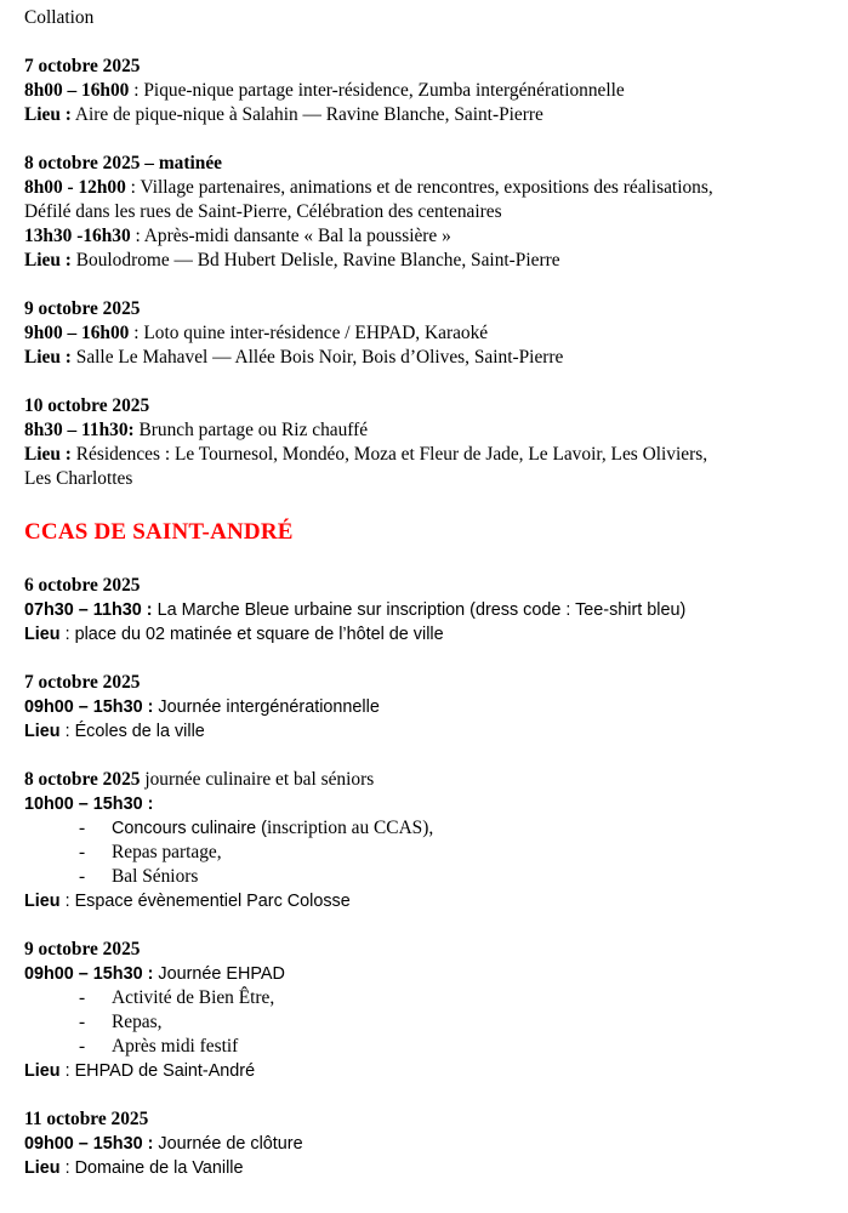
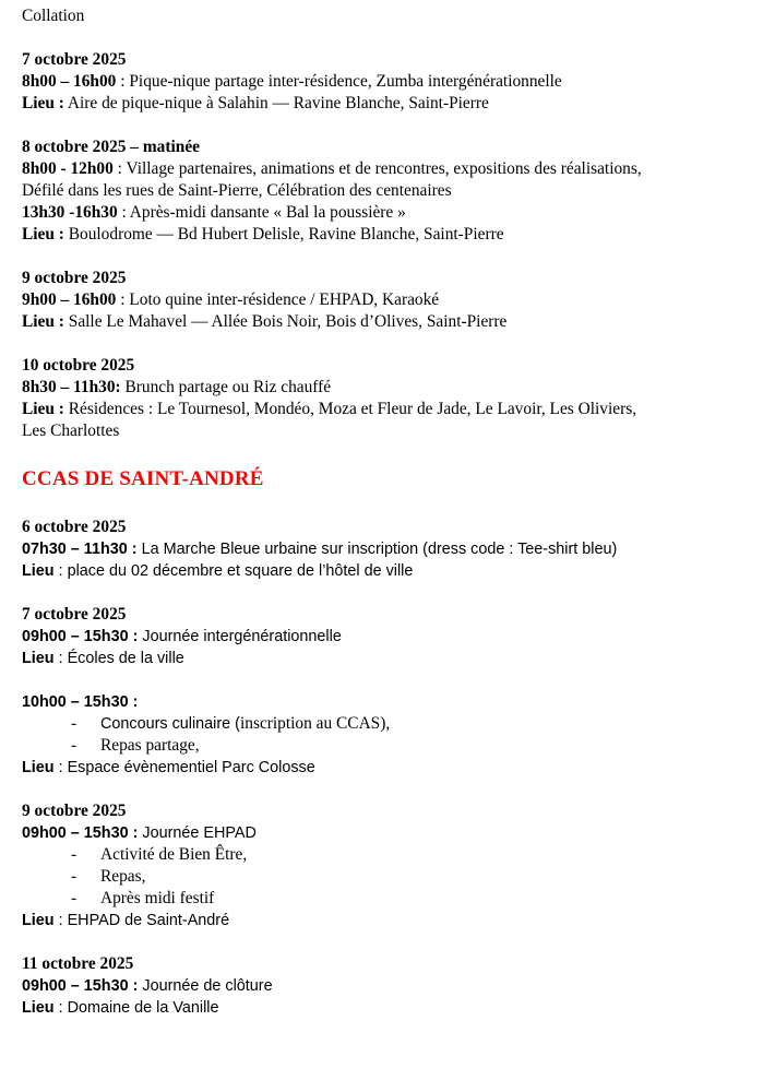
  Collation
  7 octobre 2025
  8h00 – 16h00 : Pique-nique partage inter-résidence, Zumba intergénérationnelle
  Lieu : Aire de pique-nique à Salahin — Ravine Blanche, Saint-Pierre
  8 octobre 2025 – matinée
  8h00 - 12h00 : Village partenaires, animations et de rencontres, expositions des réalisations,
  Défilé dans les rues de Saint-Pierre, Célébration des centenaires
  13h30 -16h30 : Après-midi dansante « Bal la poussière »
  Lieu : Boulodrome — Bd Hubert Delisle, Ravine Blanche, Saint-Pierre
  9 octobre 2025
  9h00 – 16h00 : Loto quine inter-résidence / EHPAD, Karaoké
  Lieu : Salle Le Mahavel — Allée Bois Noir, Bois d’Olives, Saint-Pierre
  10 octobre 2025
  8h30 – 11h30: Brunch partage ou Riz chauffé
  Lieu : Résidences : Le Tournesol, Mondéo, Moza et Fleur de Jade, Le Lavoir, Les Oliviers,
  Les Charlottes
  CCAS DE SAINT-ANDRÉ
  6 octobre 2025
  07h30 – 11h30 : La Marche Bleue urbaine sur inscription (dress code : Tee-shirt bleu)
- Lieu : place du 02 matinée et square de l’hôtel de ville
+ Lieu : place du 02 décembre et square de l’hôtel de ville
  7 octobre 2025
  09h00 – 15h30 : Journée intergénérationnelle
  Lieu : Écoles de la ville
- 8 octobre 2025 journée culinaire et bal séniors
  10h00 – 15h30 :
  - Concours culinaire (inscription au CCAS),
  - Repas partage,
- - Bal Séniors
  Lieu : Espace évènementiel Parc Colosse
  9 octobre 2025
  09h00 – 15h30 : Journée EHPAD
  - Activité de Bien Être,
  - Repas,
  - Après midi festif
  Lieu : EHPAD de Saint-André
  11 octobre 2025
  09h00 – 15h30 : Journée de clôture
  Lieu : Domaine de la Vanille
